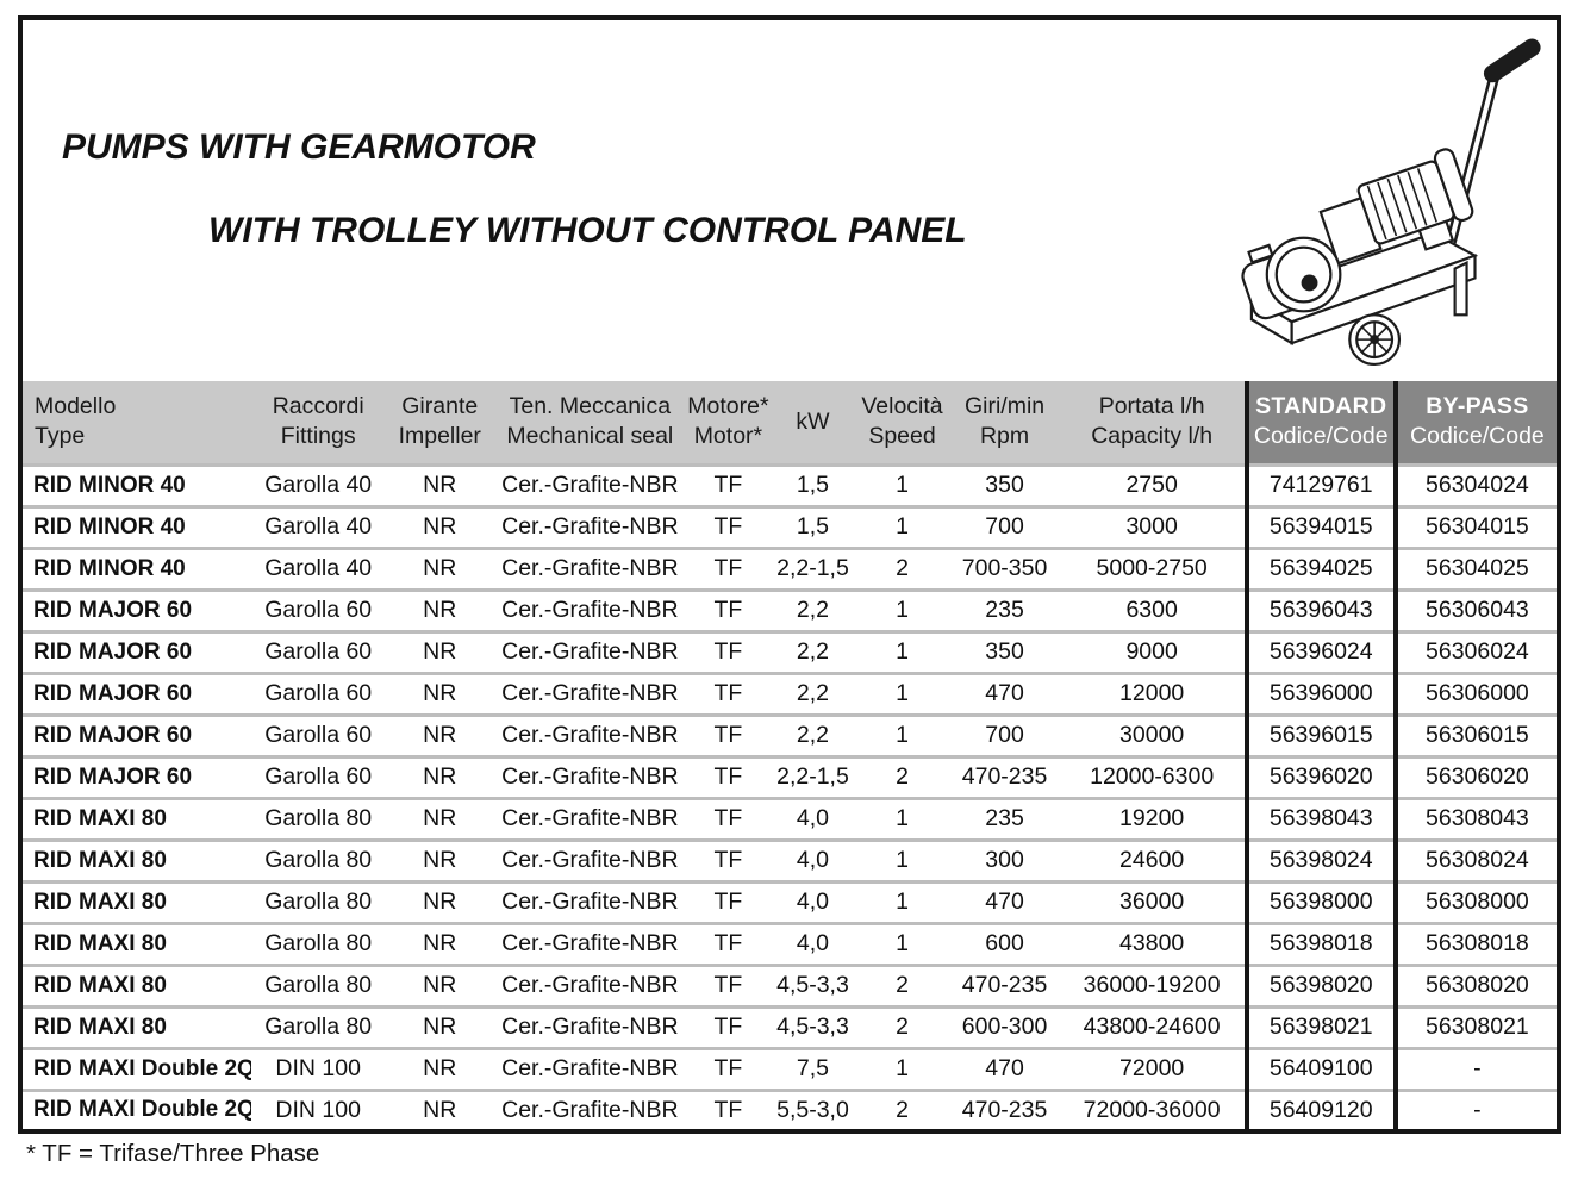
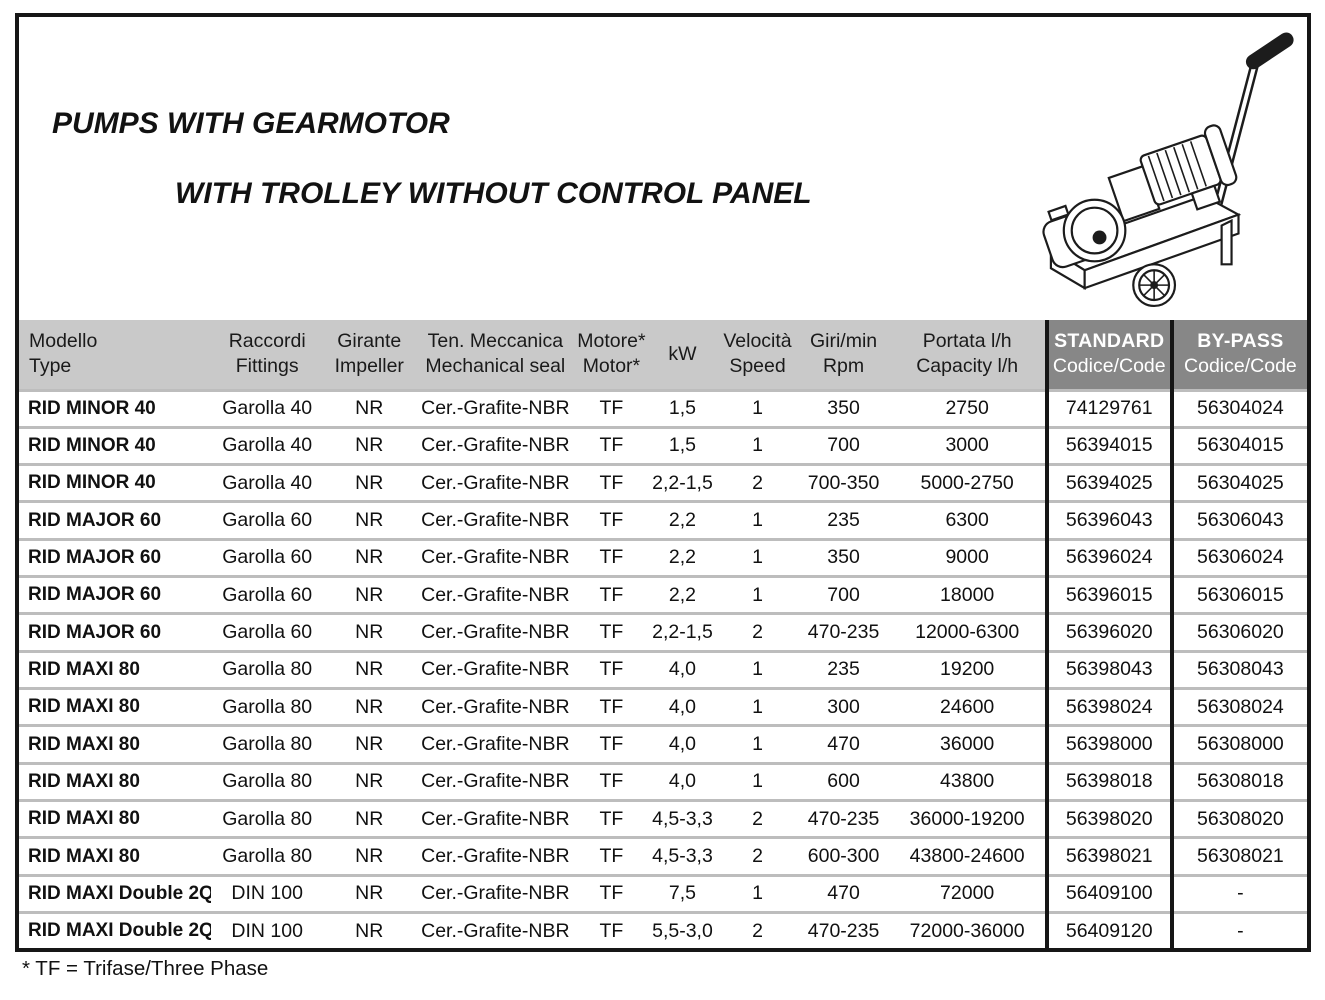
  PUMPS WITH GEARMOTOR
  WITH TROLLEY WITHOUT CONTROL PANEL
  Modello Type	Raccordi Fittings	Girante Impeller	Ten. Meccanica Mechanical seal	Motore* Motor*	kW	Velocità Speed	Giri/min Rpm	Portata l/h Capacity l/h	STANDARD Codice/Code	BY-PASS Codice/Code
  RID MINOR 40	Garolla 40	NR	Cer.-Grafite-NBR	TF	1,5	1	350	2750	74129761	56304024
  RID MINOR 40	Garolla 40	NR	Cer.-Grafite-NBR	TF	1,5	1	700	3000	56394015	56304015
  RID MINOR 40	Garolla 40	NR	Cer.-Grafite-NBR	TF	2,2-1,5	2	700-350	5000-2750	56394025	56304025
  RID MAJOR 60	Garolla 60	NR	Cer.-Grafite-NBR	TF	2,2	1	235	6300	56396043	56306043
  RID MAJOR 60	Garolla 60	NR	Cer.-Grafite-NBR	TF	2,2	1	350	9000	56396024	56306024
- RID MAJOR 60	Garolla 60	NR	Cer.-Grafite-NBR	TF	2,2	1	470	12000	56396000	56306000
- RID MAJOR 60	Garolla 60	NR	Cer.-Grafite-NBR	TF	2,2	1	700	30000	56396015	56306015
+ RID MAJOR 60	Garolla 60	NR	Cer.-Grafite-NBR	TF	2,2	1	700	18000	56396015	56306015
  RID MAJOR 60	Garolla 60	NR	Cer.-Grafite-NBR	TF	2,2-1,5	2	470-235	12000-6300	56396020	56306020
  RID MAXI 80	Garolla 80	NR	Cer.-Grafite-NBR	TF	4,0	1	235	19200	56398043	56308043
  RID MAXI 80	Garolla 80	NR	Cer.-Grafite-NBR	TF	4,0	1	300	24600	56398024	56308024
  RID MAXI 80	Garolla 80	NR	Cer.-Grafite-NBR	TF	4,0	1	470	36000	56398000	56308000
  RID MAXI 80	Garolla 80	NR	Cer.-Grafite-NBR	TF	4,0	1	600	43800	56398018	56308018
  RID MAXI 80	Garolla 80	NR	Cer.-Grafite-NBR	TF	4,5-3,3	2	470-235	36000-19200	56398020	56308020
  RID MAXI 80	Garolla 80	NR	Cer.-Grafite-NBR	TF	4,5-3,3	2	600-300	43800-24600	56398021	56308021
  RID MAXI Double 2Q	DIN 100	NR	Cer.-Grafite-NBR	TF	7,5	1	470	72000	56409100	-
  RID MAXI Double 2Q	DIN 100	NR	Cer.-Grafite-NBR	TF	5,5-3,0	2	470-235	72000-36000	56409120	-
  * TF = Trifase/Three Phase
